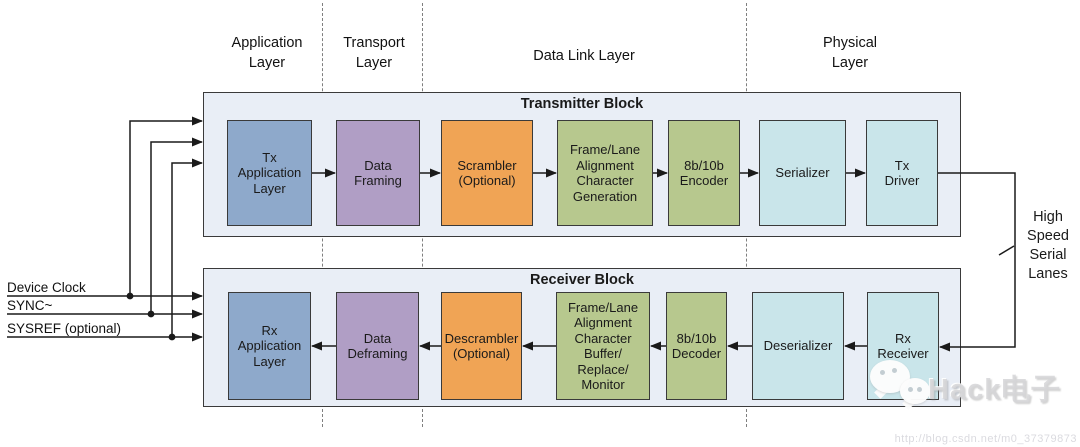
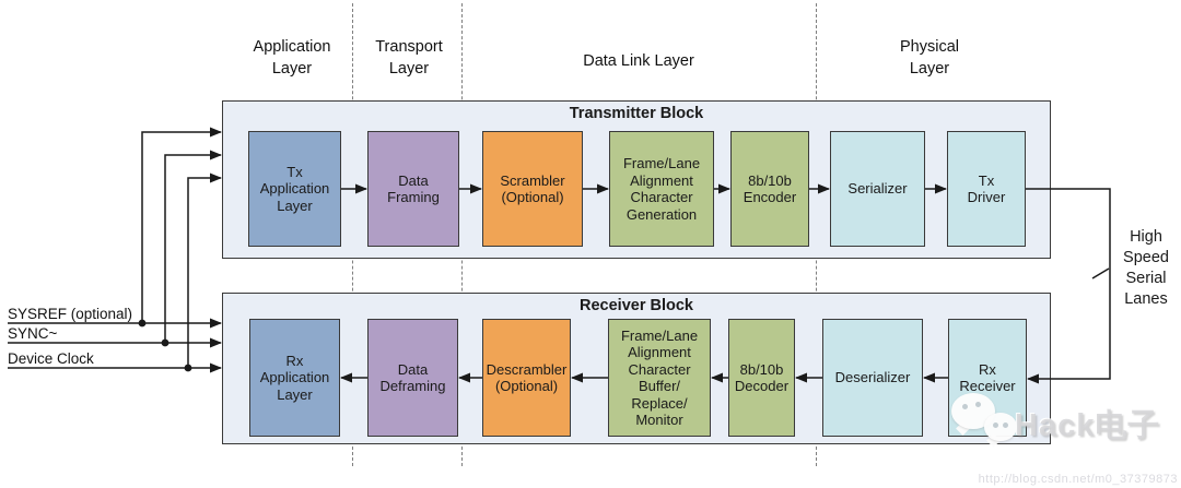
  Application
  Layer
  Transport
  Layer
  Data Link Layer
  Physical
  Layer
  Transmitter Block
  Tx
  Application
  Layer
  Data
  Framing
  Scrambler
  (Optional)
  Frame/Lane
  Alignment
  Character
  Generation
  8b/10b
  Encoder
  Serializer
  Tx
  Driver
  Receiver Block
  Rx
  Application
  Layer
  Data
  Deframing
  Descrambler
  (Optional)
  Frame/Lane
  Alignment
  Character
  Buffer/
  Replace/
  Monitor
  8b/10b
  Decoder
  Deserializer
  Rx
  Receiver
- Device Clock
+ SYSREF (optional)
  SYNC~
- SYSREF (optional)
+ Device Clock
  High
  Speed
  Serial
  Lanes
  Hack电子
  http://blog.csdn.net/m0_37379873
